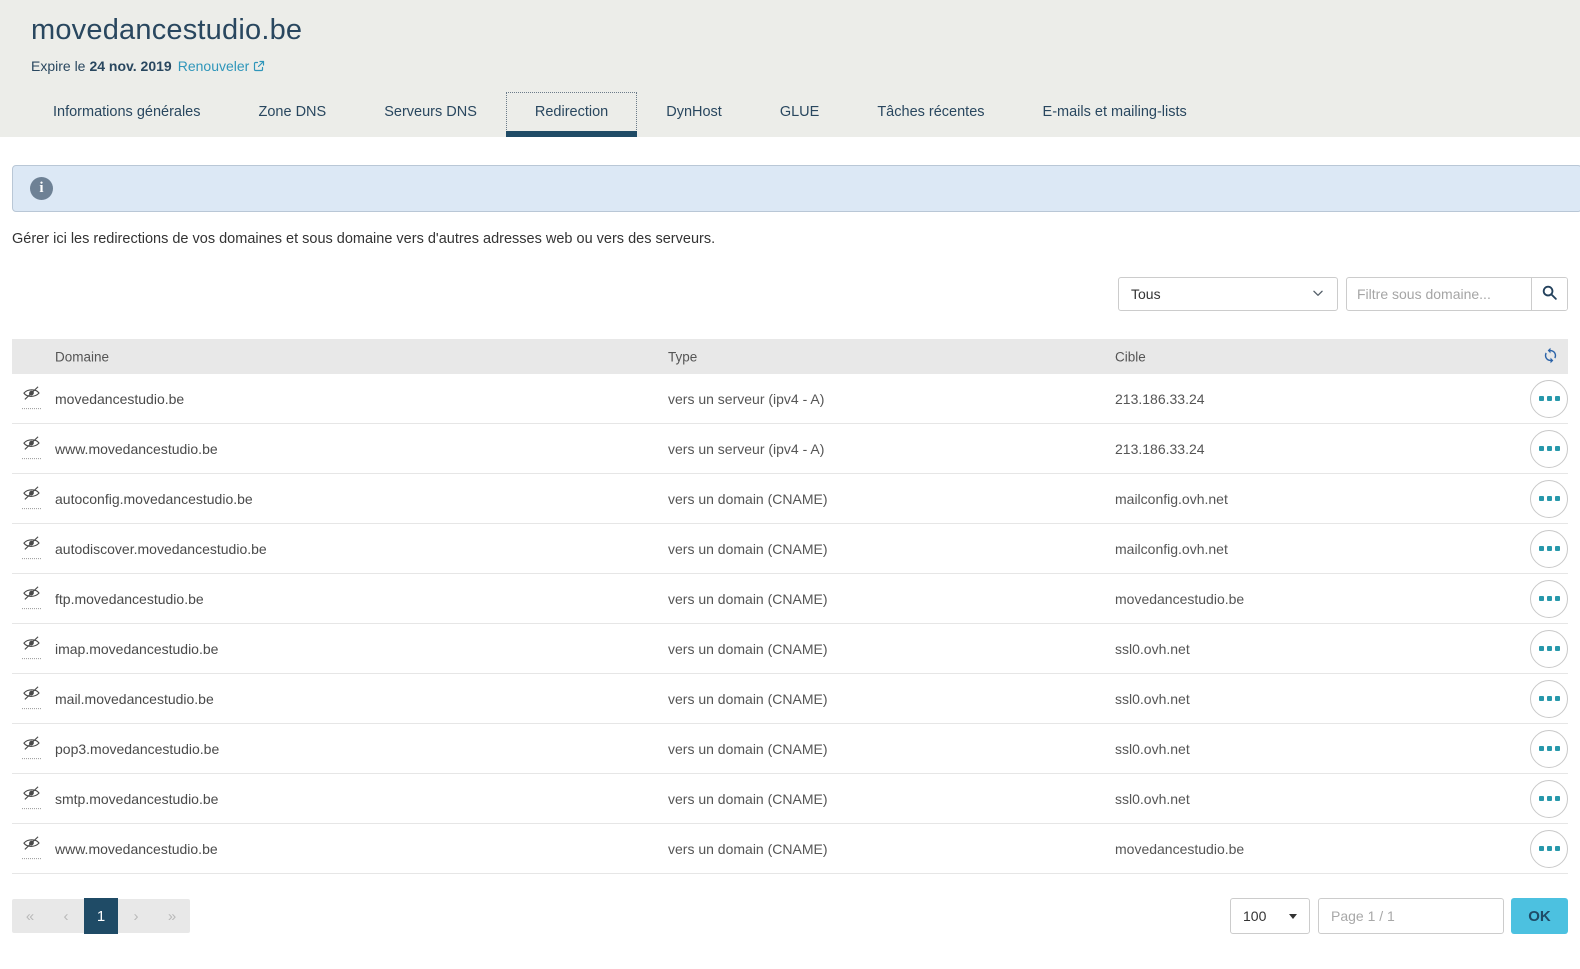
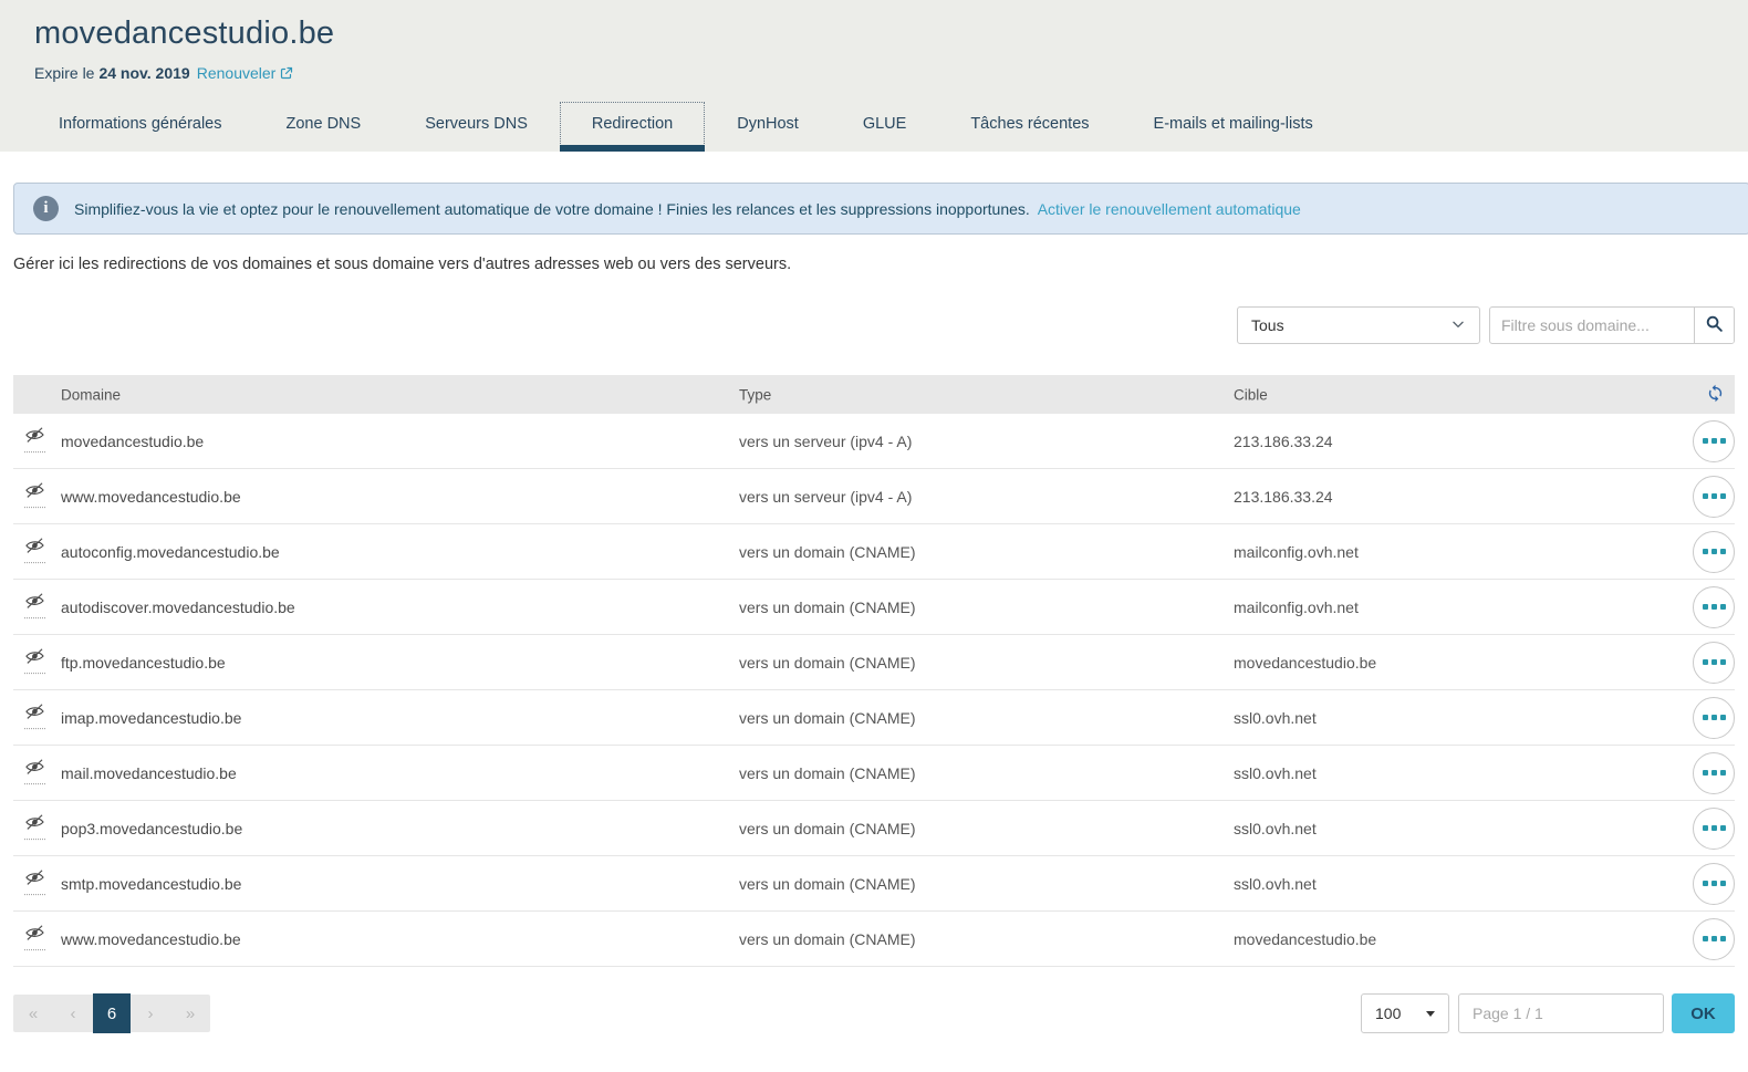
  movedancestudio.be
  Expire le
  24 nov. 2019
  Renouveler
  Informations générales
  Zone DNS
  Serveurs DNS
  Redirection
  DynHost
  GLUE
  Tâches récentes
  E-mails et mailing-lists
  i
+ Simplifiez-vous la vie et optez pour le renouvellement automatique de votre domaine ! Finies les relances et les suppressions inopportunes. Activer le renouvellement automatique
  Gérer ici les redirections de vos domaines et sous domaine vers d'autres adresses web ou vers des serveurs.
  Tous
  Filtre sous domaine...
  Domaine
  Type
  Cible
  movedancestudio.be
  vers un serveur (ipv4 - A)
  213.186.33.24
  www.movedancestudio.be
  vers un serveur (ipv4 - A)
  213.186.33.24
  autoconfig.movedancestudio.be
  vers un domain (CNAME)
  mailconfig.ovh.net
  autodiscover.movedancestudio.be
  vers un domain (CNAME)
  mailconfig.ovh.net
  ftp.movedancestudio.be
  vers un domain (CNAME)
  movedancestudio.be
  imap.movedancestudio.be
  vers un domain (CNAME)
  ssl0.ovh.net
  mail.movedancestudio.be
  vers un domain (CNAME)
  ssl0.ovh.net
  pop3.movedancestudio.be
  vers un domain (CNAME)
  ssl0.ovh.net
  smtp.movedancestudio.be
  vers un domain (CNAME)
  ssl0.ovh.net
  www.movedancestudio.be
  vers un domain (CNAME)
  movedancestudio.be
  «
  ‹
- 1
+ 6
  ›
  »
  100
  Page 1 / 1
  OK
